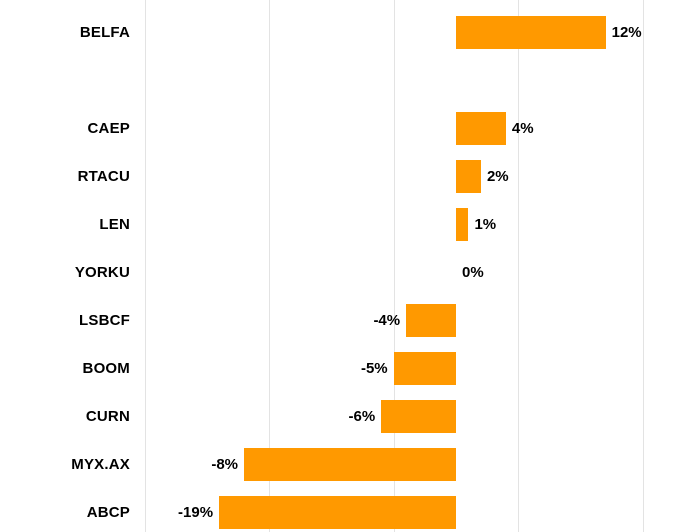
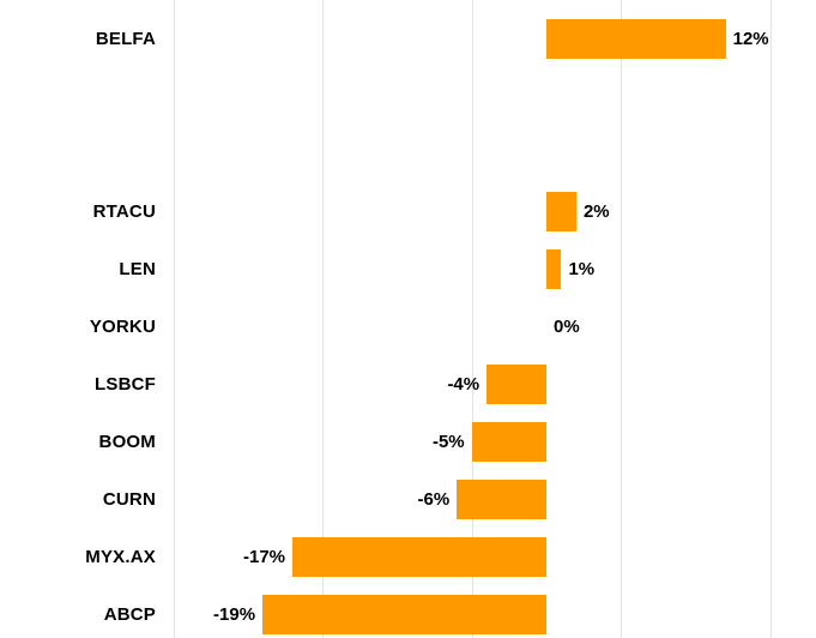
  BELFA
  12%
- CAEP
- 4%
  RTACU
  2%
  LEN
  1%
  YORKU
  0%
  LSBCF
  -4%
  BOOM
  -5%
  CURN
  -6%
  MYX.AX
- -8%
+ -17%
  ABCP
  -19%
